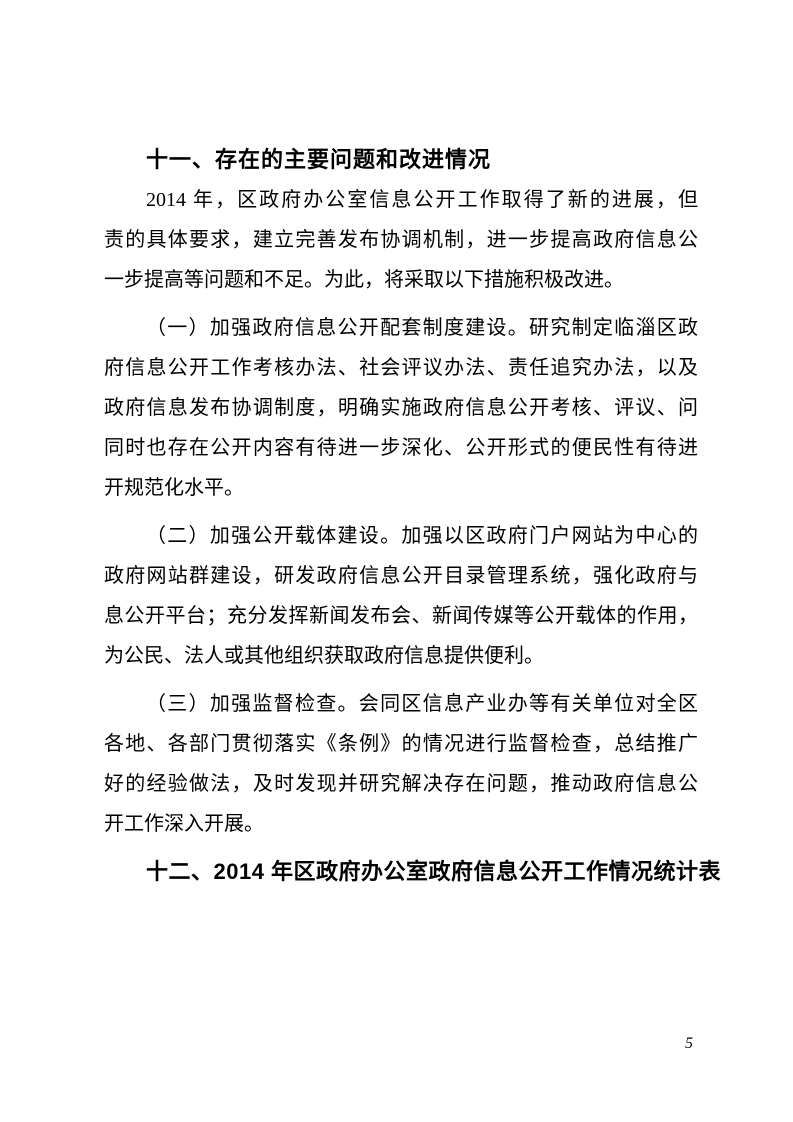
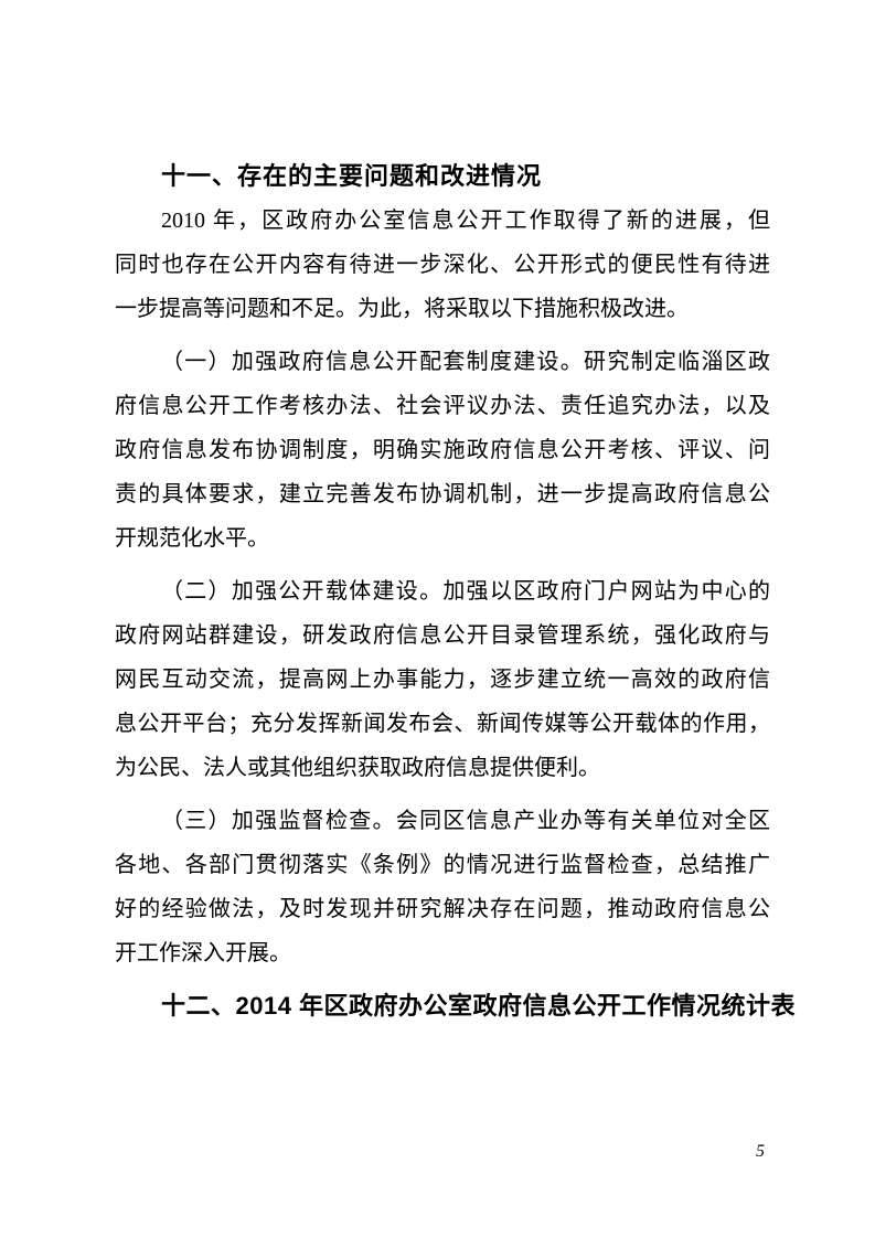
  十一、存在的主要问题和改进情况
- 2014 年，区政府办公室信息公开工作取得了新的进展，但
+ 2010 年，区政府办公室信息公开工作取得了新的进展，但
- 责的具体要求，建立完善发布协调机制，进一步提高政府信息公
+ 同时也存在公开内容有待进一步深化、公开形式的便民性有待进
  一步提高等问题和不足。为此，将采取以下措施积极改进。
  （一）加强政府信息公开配套制度建设。研究制定临淄区政
  府信息公开工作考核办法、社会评议办法、责任追究办法，以及
  政府信息发布协调制度，明确实施政府信息公开考核、评议、问
- 同时也存在公开内容有待进一步深化、公开形式的便民性有待进
+ 责的具体要求，建立完善发布协调机制，进一步提高政府信息公
  开规范化水平。
  （二）加强公开载体建设。加强以区政府门户网站为中心的
  政府网站群建设，研发政府信息公开目录管理系统，强化政府与
+ 网民互动交流，提高网上办事能力，逐步建立统一高效的政府信
  息公开平台；充分发挥新闻发布会、新闻传媒等公开载体的作用，
  为公民、法人或其他组织获取政府信息提供便利。
  （三）加强监督检查。会同区信息产业办等有关单位对全区
  各地、各部门贯彻落实《条例》的情况进行监督检查，总结推广
  好的经验做法，及时发现并研究解决存在问题，推动政府信息公
  开工作深入开展。
  十二、2014 年区政府办公室政府信息公开工作情况统计表
  5
